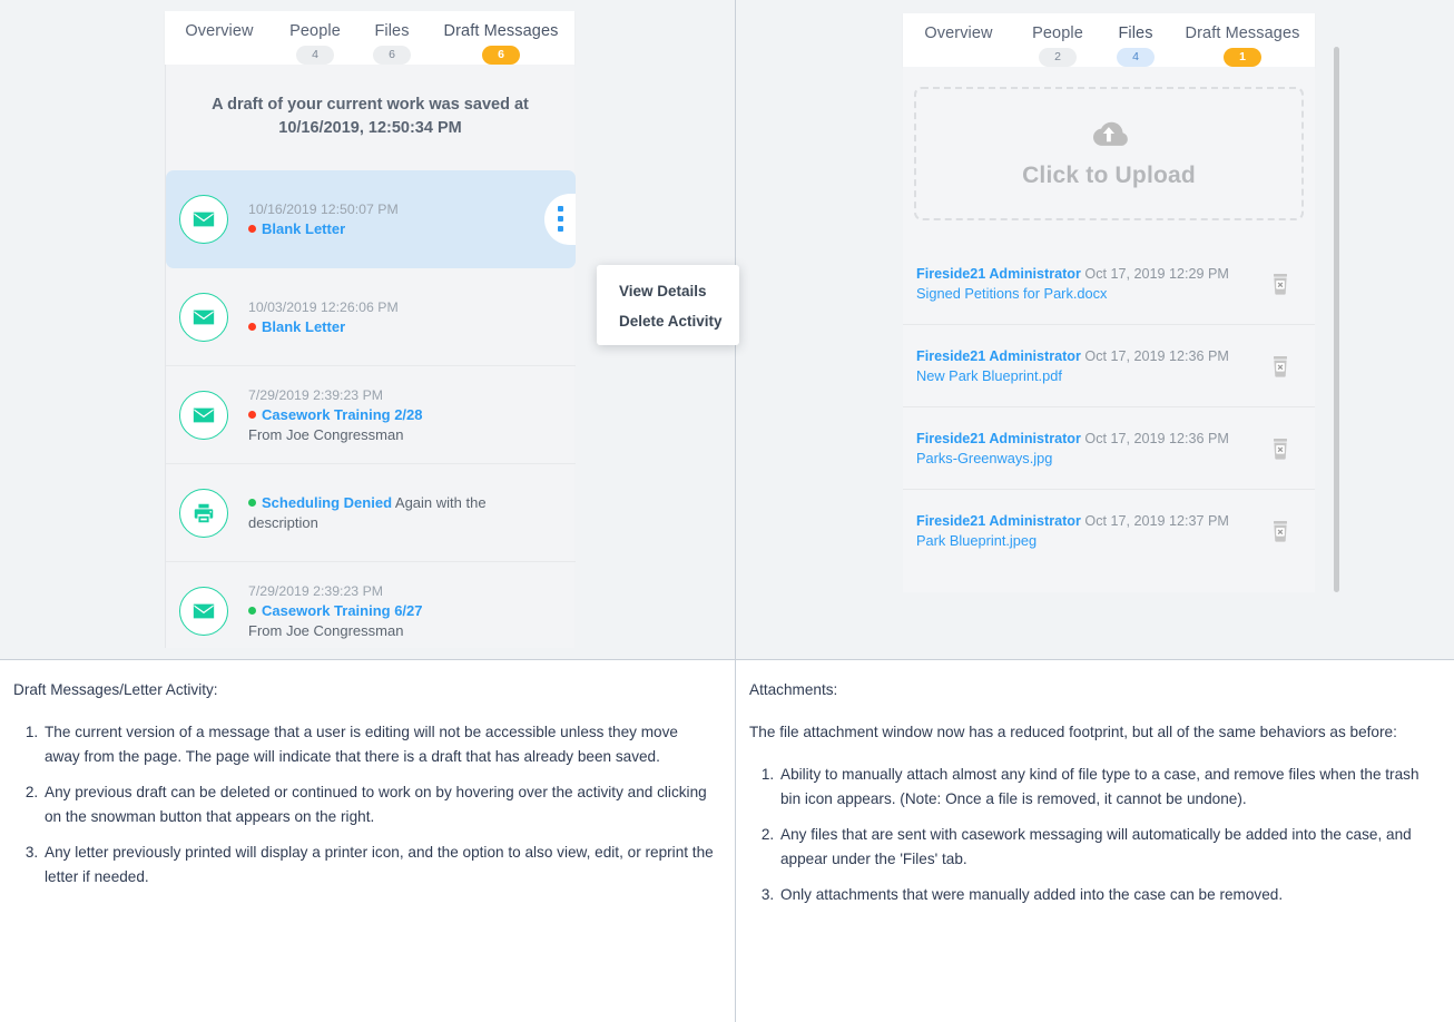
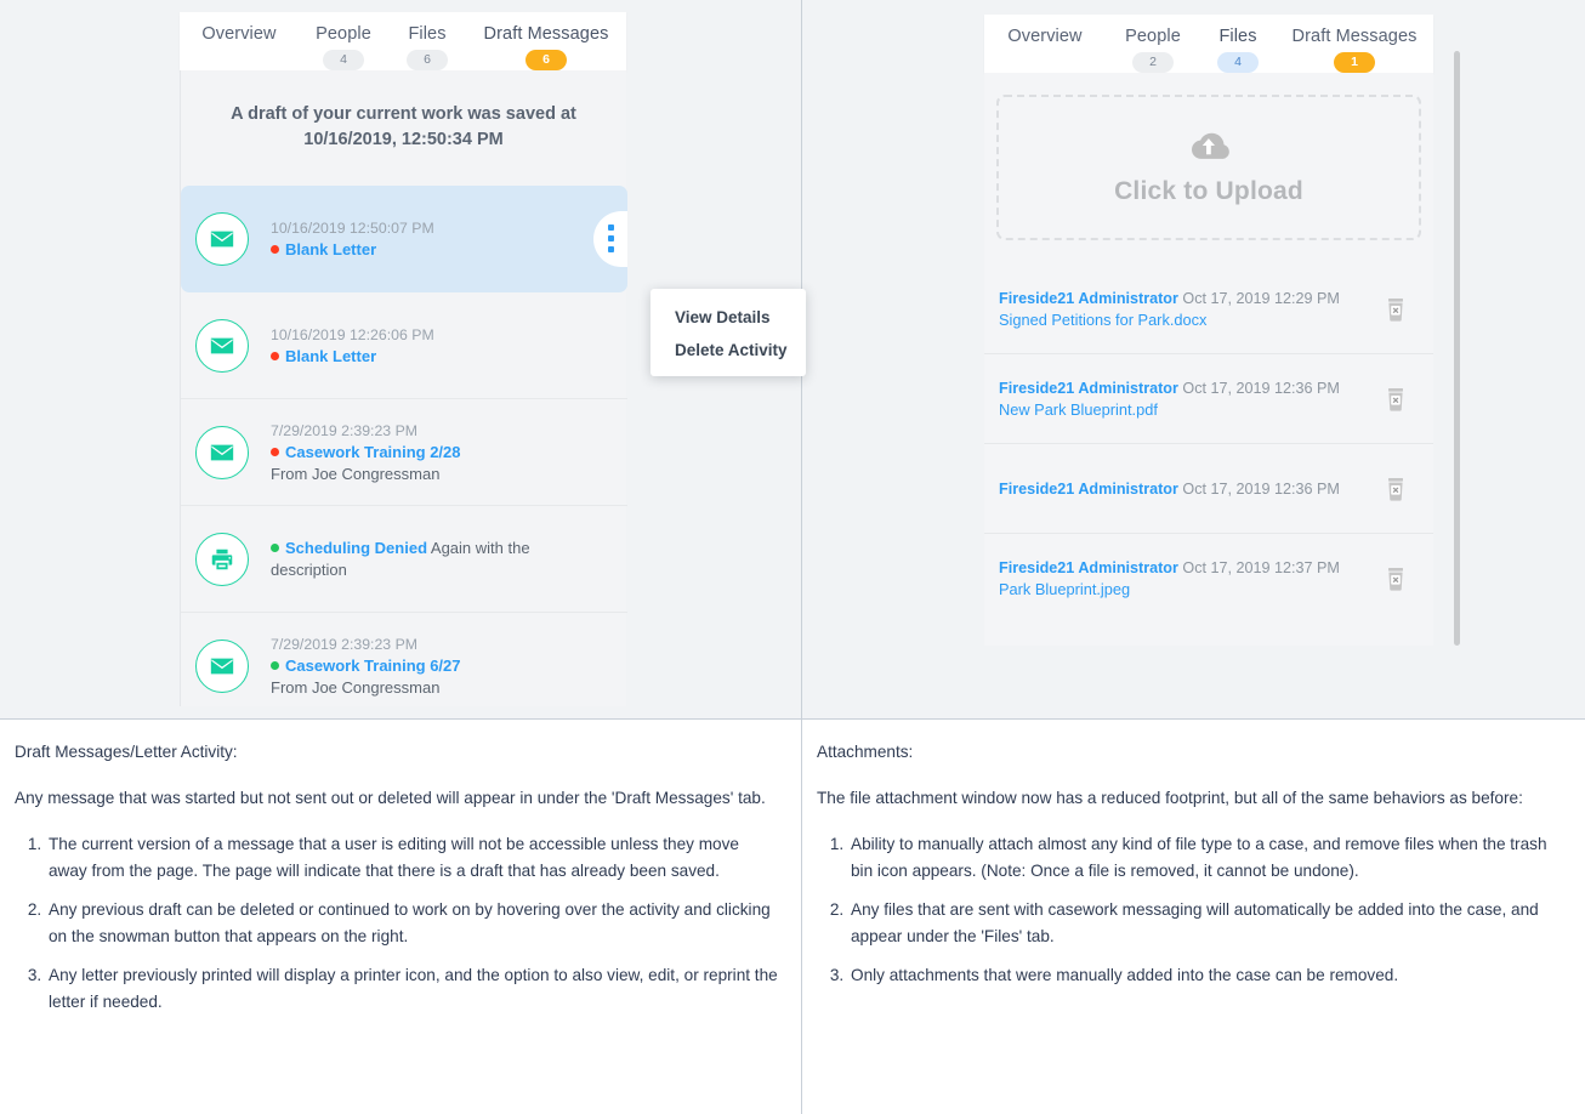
  Overview
  People
  4
  Files
  6
  Draft Messages
  6
  A draft of your current work was saved at 10/16/2019, 12:50:34 PM
  10/16/2019 12:50:07 PM
  Blank Letter
- 10/03/2019 12:26:06 PM
+ 10/16/2019 12:26:06 PM
  Blank Letter
  7/29/2019 2:39:23 PM
  Casework Training 2/28
  From Joe Congressman
  Scheduling Denied Again with the description
  7/29/2019 2:39:23 PM
  Casework Training 6/27
  From Joe Congressman
  View Details
  Delete Activity
  Overview
  People
  2
  Files
  4
  Draft Messages
  1
  Click to Upload
  Fireside21 Administrator Oct 17, 2019 12:29 PM
  Signed Petitions for Park.docx
  Fireside21 Administrator Oct 17, 2019 12:36 PM
  New Park Blueprint.pdf
  Fireside21 Administrator Oct 17, 2019 12:36 PM
- Parks-Greenways.jpg
  Fireside21 Administrator Oct 17, 2019 12:37 PM
  Park Blueprint.jpeg
  Draft Messages/Letter Activity:
+ Any message that was started but not sent out or deleted will appear in under the 'Draft Messages' tab.
  The current version of a message that a user is editing will not be accessible unless they move away from the page. The page will indicate that there is a draft that has already been saved.
  Any previous draft can be deleted or continued to work on by hovering over the activity and clicking on the snowman button that appears on the right.
  Any letter previously printed will display a printer icon, and the option to also view, edit, or reprint the letter if needed.
  Attachments:
  The file attachment window now has a reduced footprint, but all of the same behaviors as before:
  Ability to manually attach almost any kind of file type to a case, and remove files when the trash bin icon appears. (Note: Once a file is removed, it cannot be undone).
  Any files that are sent with casework messaging will automatically be added into the case, and appear under the 'Files' tab.
  Only attachments that were manually added into the case can be removed.
